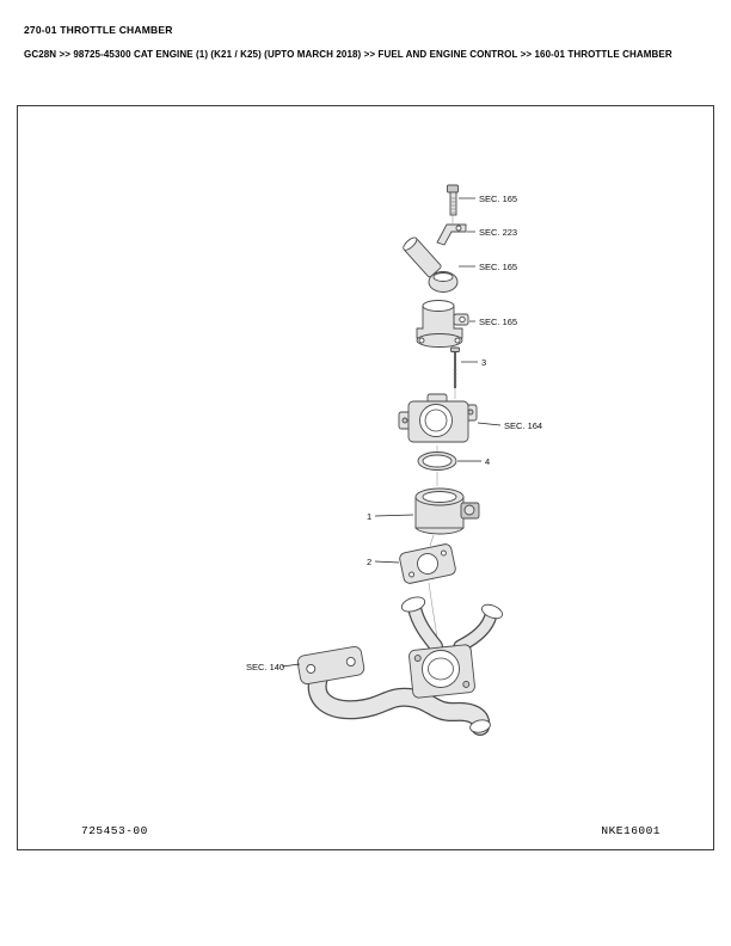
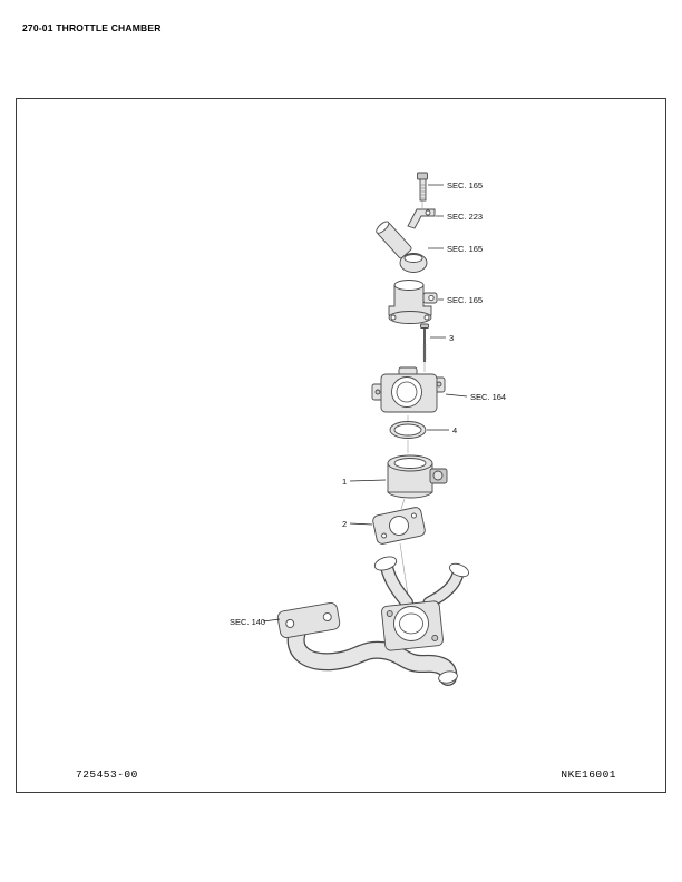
  270-01 THROTTLE CHAMBER
- GC28N >> 98725-45300 CAT ENGINE (1) (K21 / K25) (UPTO MARCH 2018) >> FUEL AND ENGINE CONTROL >> 160-01 THROTTLE CHAMBER
  SEC. 165
  SEC. 223
  SEC. 165
  SEC. 165
  3
  SEC. 164
  4
  1
  2
  SEC. 140
  725453-00
  NKE16001
